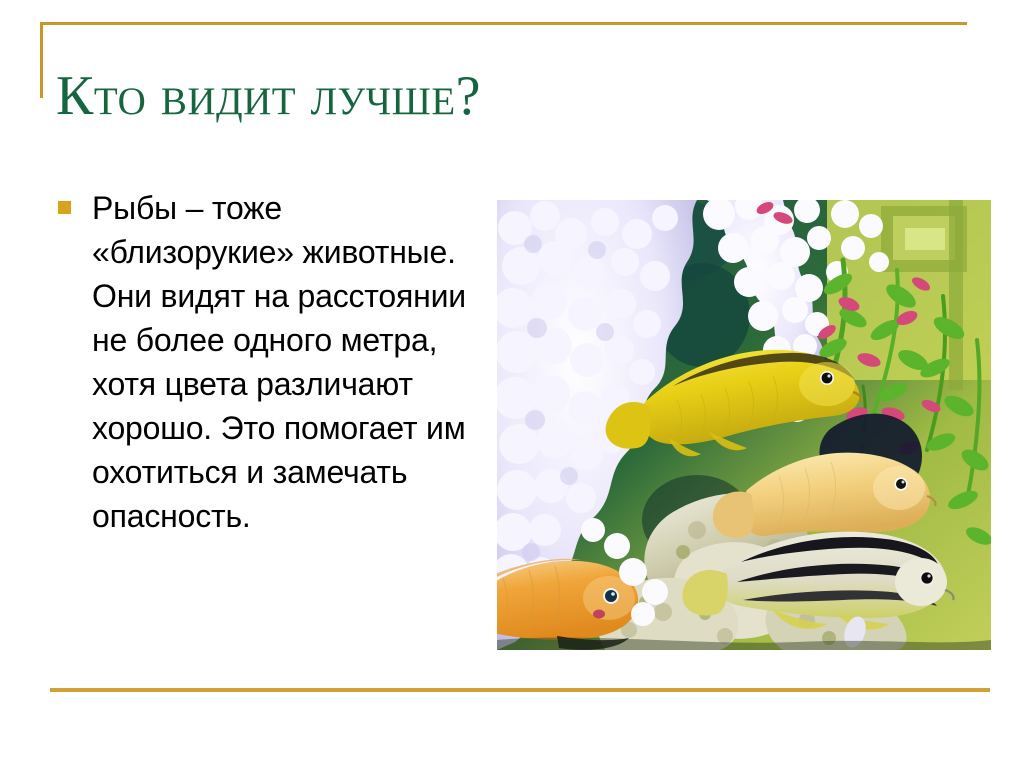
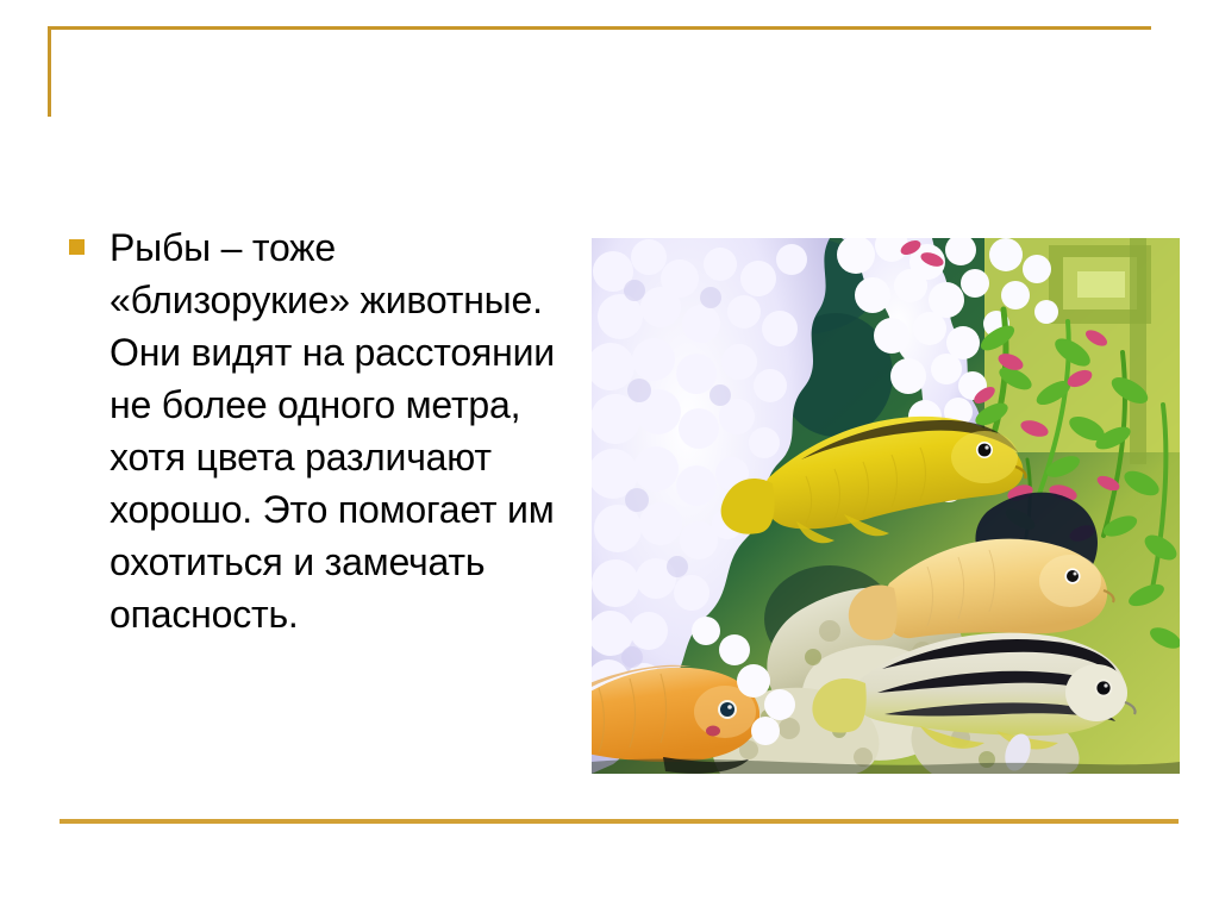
- Кто видит лучше?
  Рыбы – тоже «близорукие» животные. Они видят на расстоянии не более одного метра, хотя цвета различают хорошо. Это помогает им охотиться и замечать опасность.
